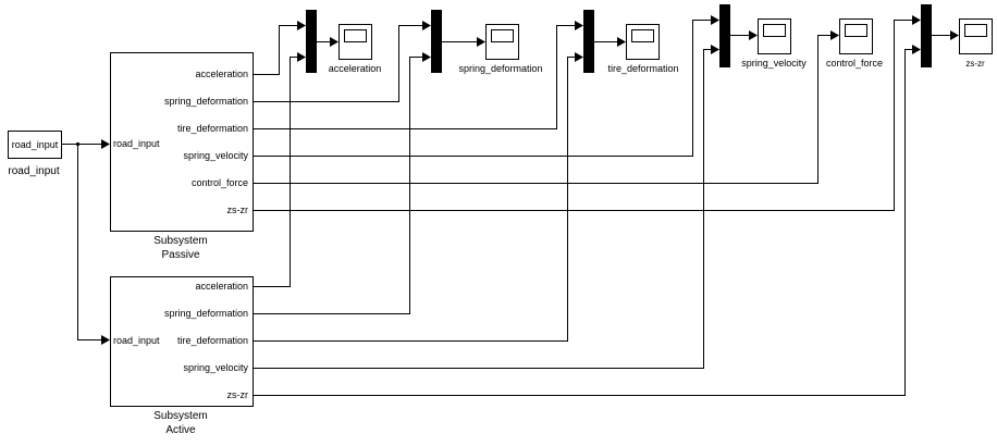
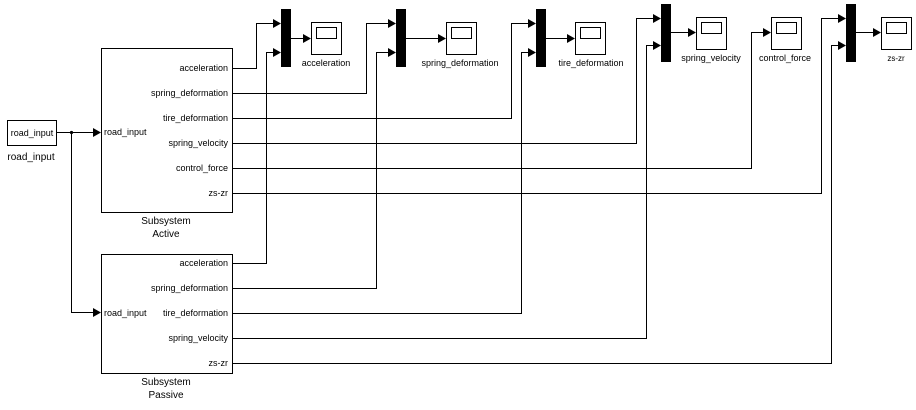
  road_input
  road_input
  road_input
  acceleration
  spring_deformation
  tire_deformation
  spring_velocity
  control_force
  zs-zr
  Subsystem
- Passive
+ Active
  road_input
  acceleration
  spring_deformation
  tire_deformation
  spring_velocity
  zs-zr
  Subsystem
- Active
+ Passive
  acceleration
  spring_deformation
  tire_deformation
  spring_velocity
  control_force
  zs-zr
